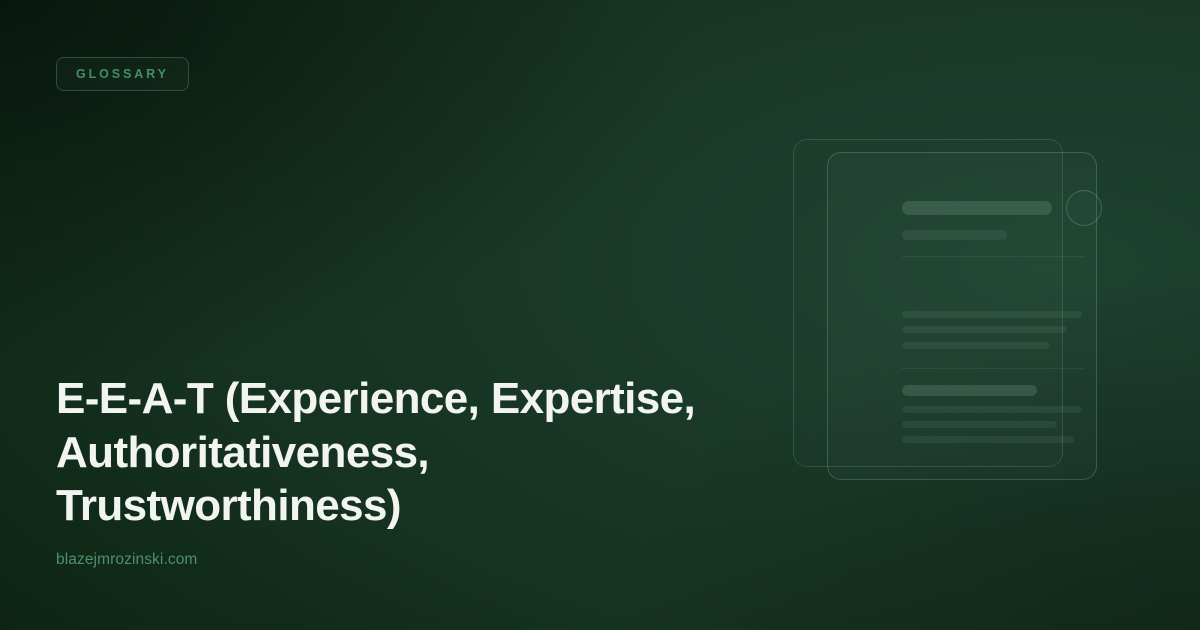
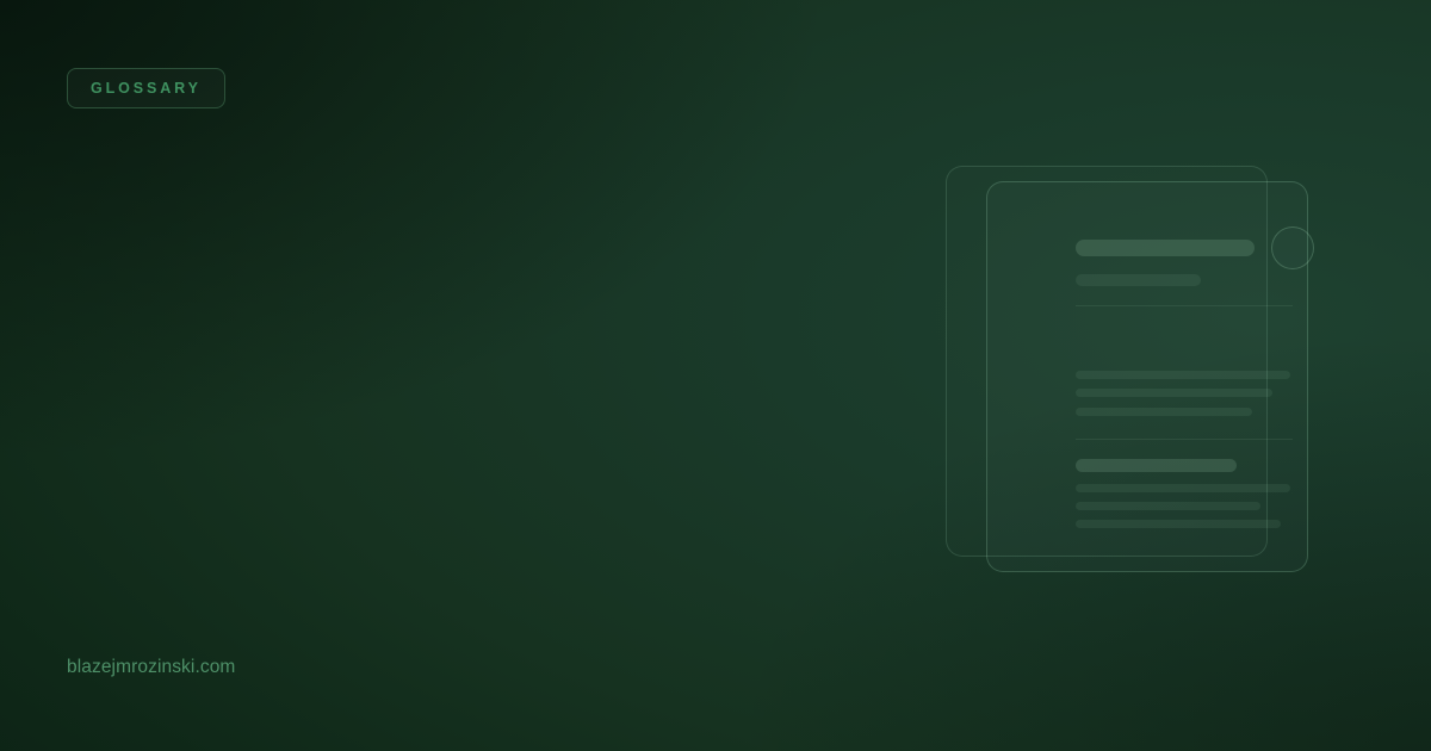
  GLOSSARY
- E-E-A-T (Experience, Expertise, Authoritativeness, Trustworthiness)
  blazejmrozinski.com
